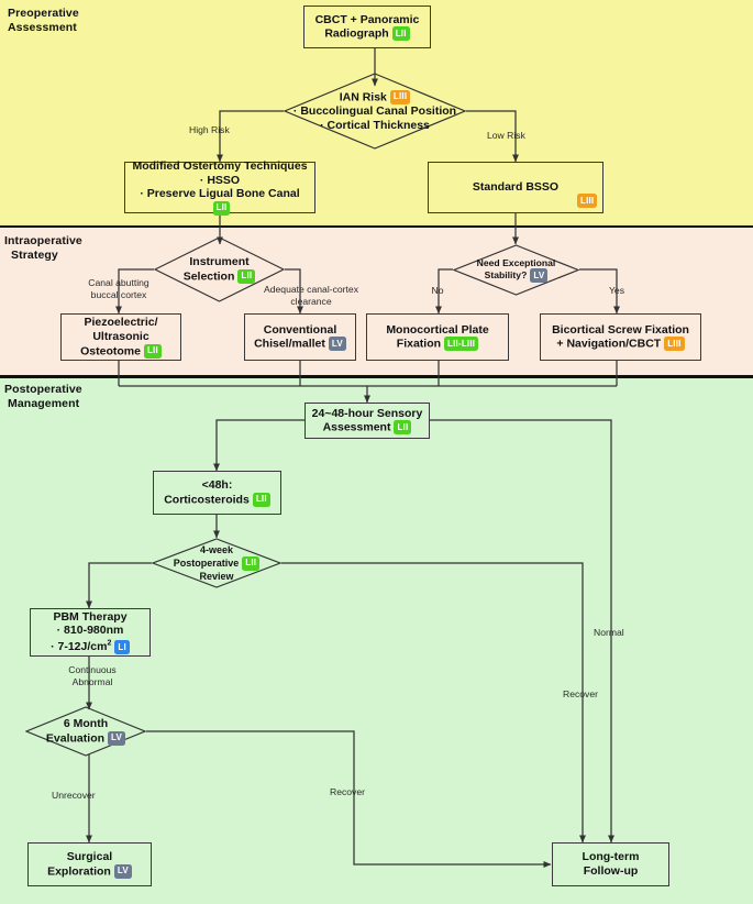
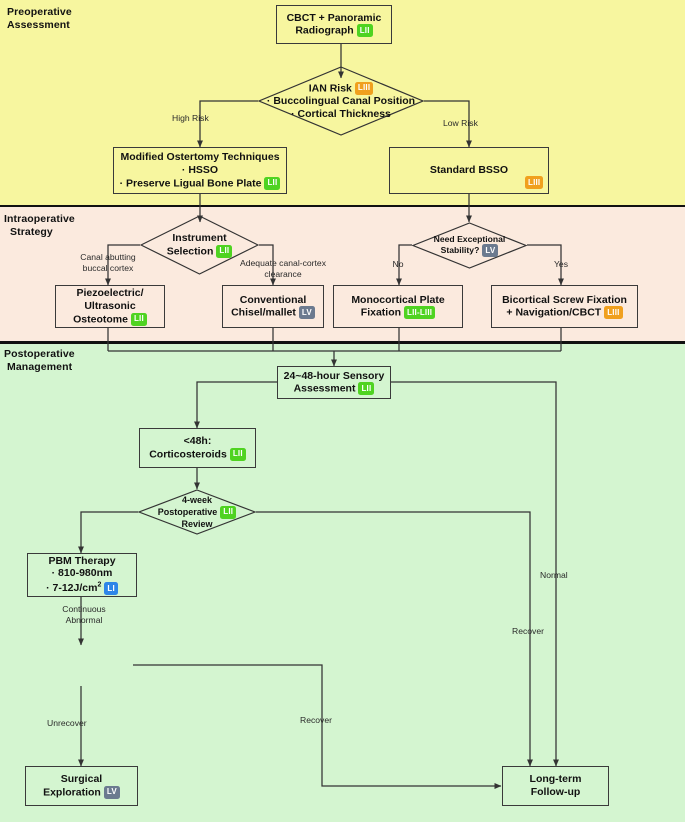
  Preoperative
  Assessment
  Intraoperative
  Strategy
  Postoperative
  Management
  CBCT + Panoramic
  Radiograph LII
  IAN Risk LIII
  · Buccolingual Canal Position
  · Cortical Thickness
  High Risk
  Low Risk
  Modified Ostertomy Techniques
  · HSSO
- · Preserve Ligual Bone CanalLII
+ · Preserve Ligual Bone Plate LII
  Standard BSSO
  LIII
  Instrument
  Selection LII
  Canal abutting
  buccal cortex
  Adequate canal-cortex
  clearance
  Need Exceptional
  Stability? LV
  No
  Yes
  Piezoelectric/
  Ultrasonic
  Osteotome LII
  Conventional
  Chisel/mallet LV
  Monocortical Plate
  Fixation LII-LIII
  Bicortical Screw Fixation
  + Navigation/CBCT LIII
  24~48-hour Sensory
  Assessment LII
  <48h:
  Corticosteroids LII
  4-week
  Postoperative LII
  Review
  PBM Therapy
  · 810-980nm
  · 7-12J/cm LI
  Continuous
  Abnormal
- 6 Month
- Evaluation LV
  Unrecover
  Recover
  Recover
  Normal
  Surgical
  Exploration LV
  Long-term
  Follow-up
